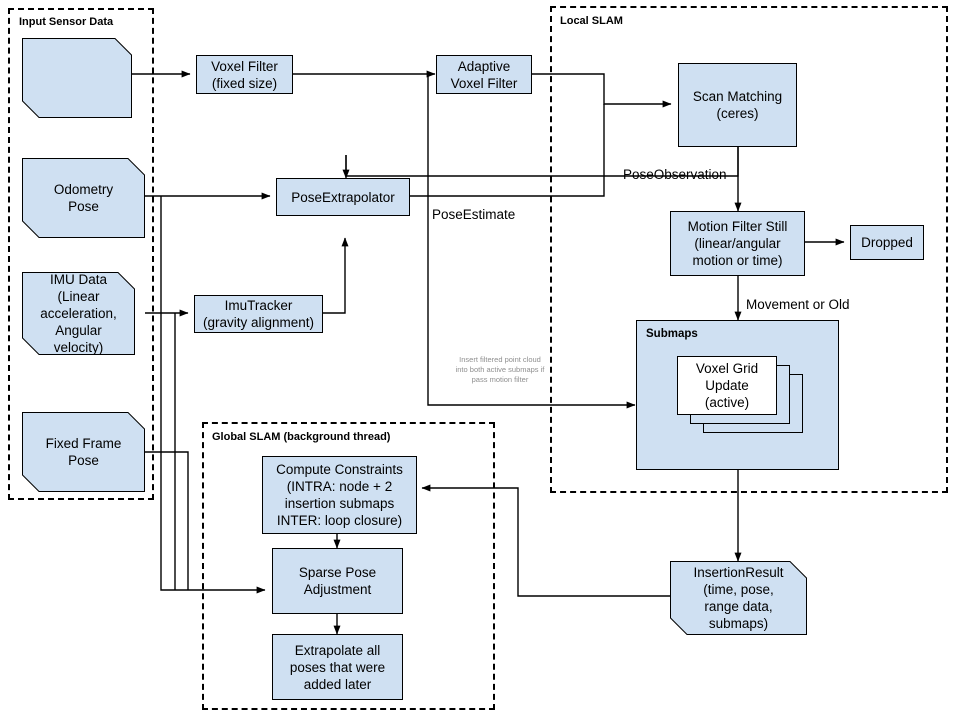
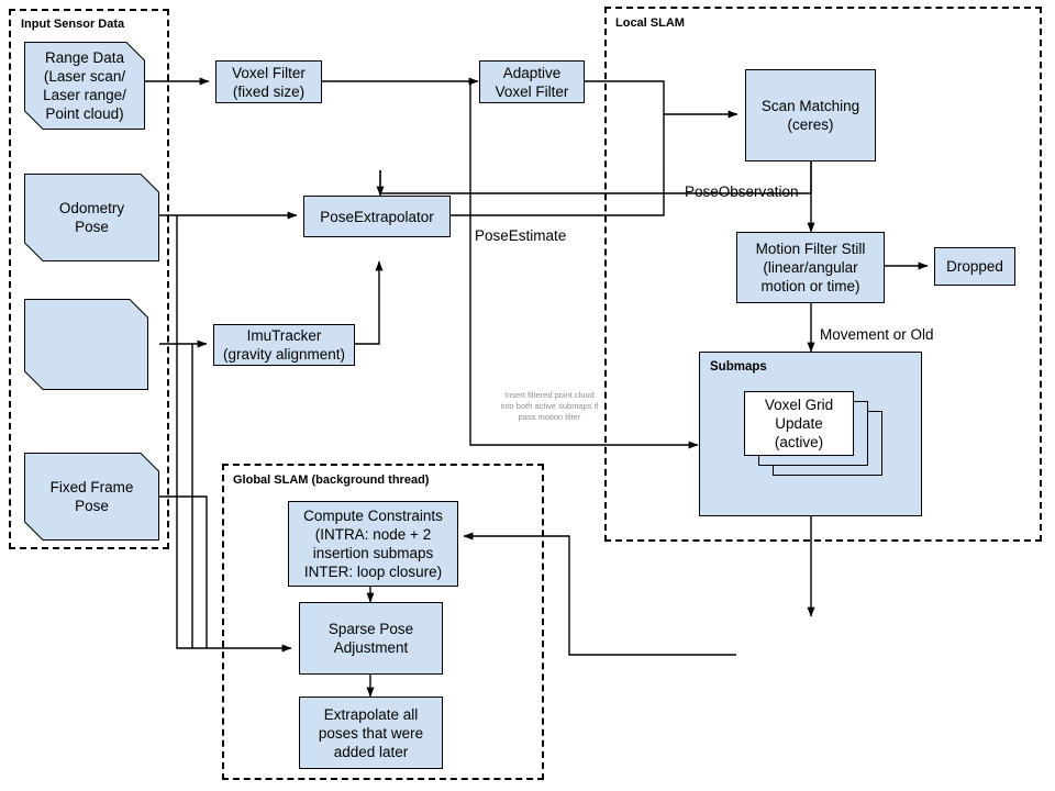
  Input Sensor Data
  Local SLAM
  Global SLAM (background thread)
+ Range Data
+ (Laser scan/
+ Laser range/
+ Point cloud)
  Odometry
  Pose
- IMU Data
- (Linear
- acceleration,
- Angular
- velocity)
  Fixed Frame
  Pose
- InsertionResult
- (time, pose,
- range data,
- submaps)
  Voxel Filter
  (fixed size)
  Adaptive
  Voxel Filter
  PoseExtrapolator
  ImuTracker
  (gravity alignment)
  Scan Matching
  (ceres)
  Motion Filter Still
  (linear/angular
  motion or time)
  Dropped
  Compute Constraints
  (INTRA: node + 2
  insertion submaps
  INTER: loop closure)
  Sparse Pose
  Adjustment
  Extrapolate all
  poses that were
  added later
  Submaps
  Voxel Grid
  Update
  (active)
  PoseObservation
  PoseEstimate
  Movement or Old
  Insert filtered point cloud
  into both active submaps if
  pass motion filter
